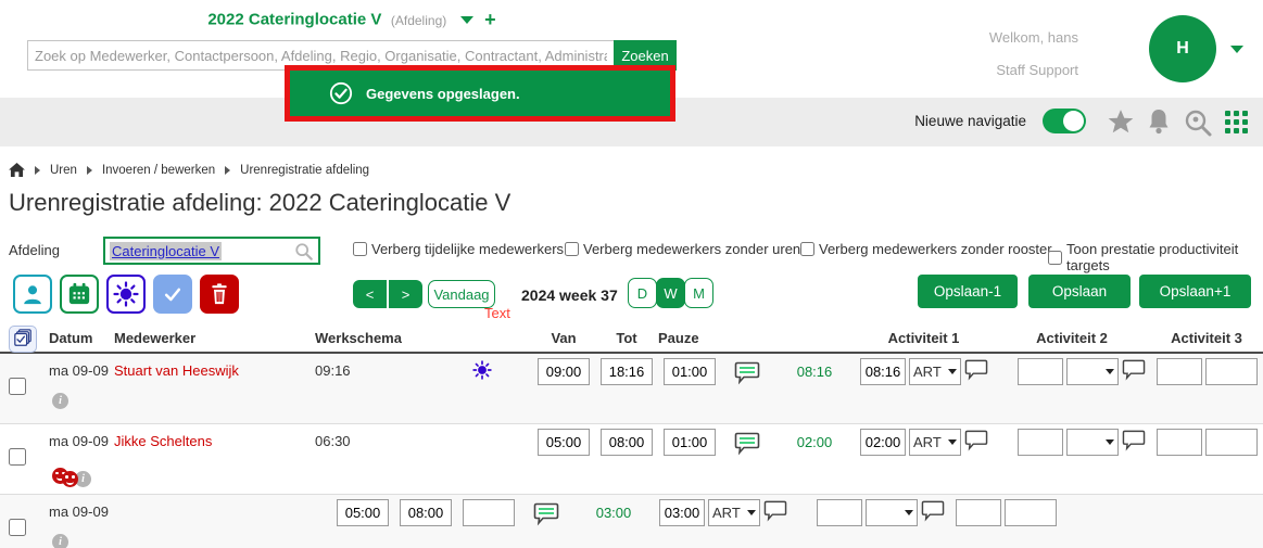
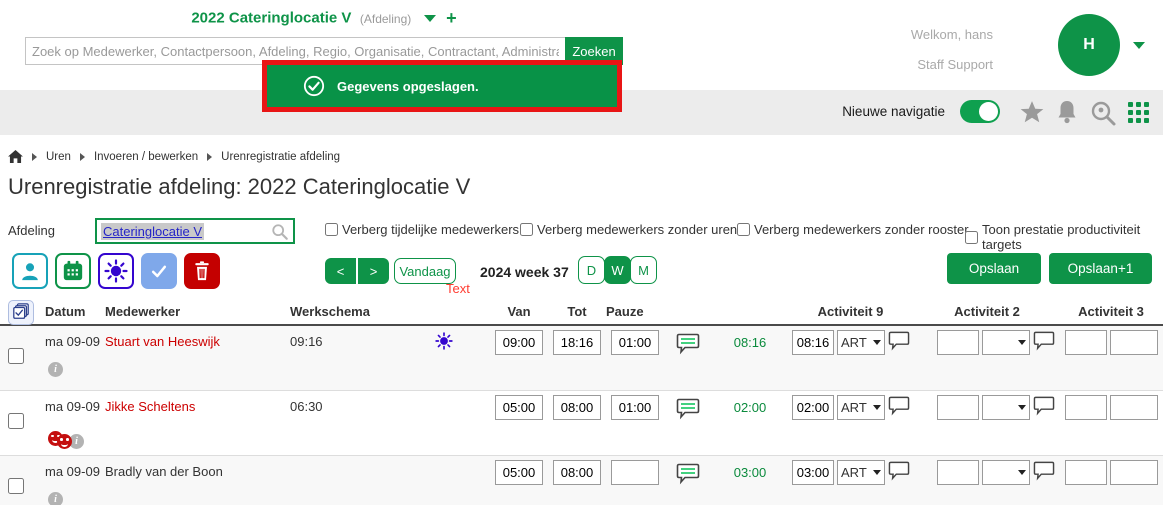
  2022 Cateringlocatie V (Afdeling) +
  Zoek op Medewerker, Contactpersoon, Afdeling, Regio, Organisatie, Contractant, Administr
  Zoeken
  Welkom, hans
  Staff Support
  H
  Gegevens opgeslagen.
  Nieuwe navigatie
  Uren
  Invoeren / bewerken
  Urenregistratie afdeling
  Urenregistratie afdeling: 2022 Cateringlocatie V
  Afdeling
  Cateringlocatie V
  Verberg tijdelijke medewerkers
  Verberg medewerkers zonder uren
  Verberg medewerkers zonder rooster
  Toon prestatie productiviteit targets
  <
  >
  Vandaag
  Text
  2024 week 37
  D
  W
  M
- Opslaan-1
  Opslaan
  Opslaan+1
  Datum
  Medewerker
  Werkschema
  Van
  Tot
  Pauze
- Activiteit 1
+ Activiteit 9
  Activiteit 2
  Activiteit 3
  ma 09-09
  Stuart van Heeswijk
  09:16
  09:00
  18:16
  01:00
  08:16
  08:16
  ART
  i
  ma 09-09
  Jikke Scheltens
  06:30
  05:00
  08:00
  01:00
  02:00
  02:00
  ART
  i
  ma 09-09
+ Bradly van der Boon
  05:00
  08:00
  03:00
  03:00
  ART
  i
